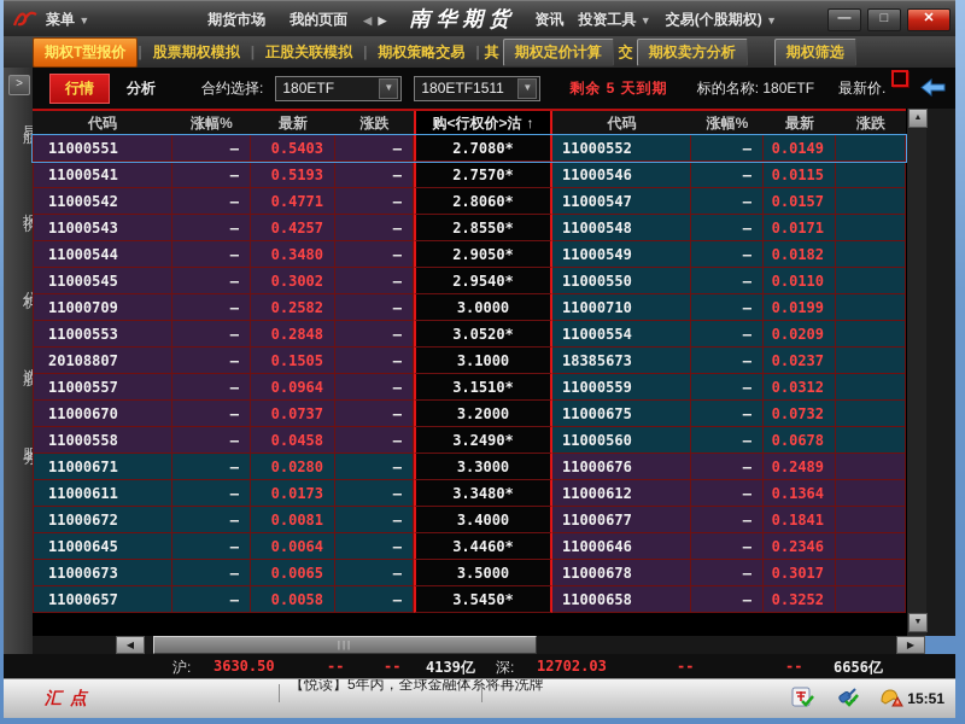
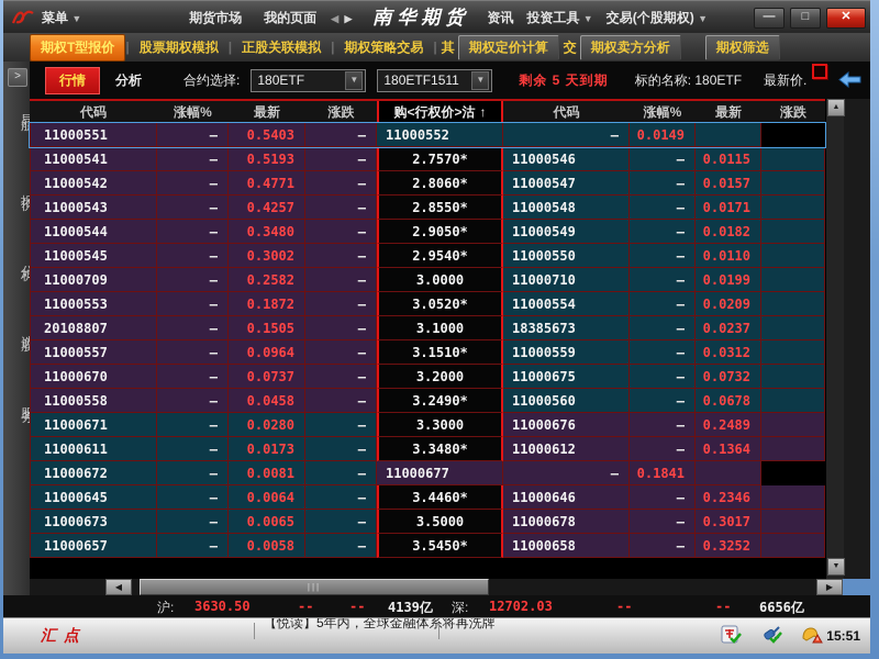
  菜单 ▼
  期货市场
  我的页面
  ◀ ▶
  南华期货
  资讯
  投资工具 ▼
  交易(个股期权) ▼
  —
  □
  ✕
  期权T型报价
  |
  股票期权模拟
  |
  正股关联模拟
  |
  期权策略交易
  |
  其
  期权定价计算
  交
  期权卖方分析
  期权筛选
  >
  行情
  分析
  合约选择:
  180ETF
  ▼
  180ETF1511
  ▼
  剩余 5 天到期
  标的名称: 180ETF
  最新价.
  代码
  涨幅%
  最新
  涨跌
  购<行权价>沽
  ↑
  代码
  涨幅%
  最新
  涨跌
  11000551
  —
  0.5403
  —
- 2.7080*
  11000552
  —
  0.0149
  11000541
  —
  0.5193
  —
  2.7570*
  11000546
  —
  0.0115
  11000542
  —
  0.4771
  —
  2.8060*
  11000547
  —
  0.0157
  11000543
  —
  0.4257
  —
  2.8550*
  11000548
  —
  0.0171
  11000544
  —
  0.3480
  —
  2.9050*
  11000549
  —
  0.0182
  11000545
  —
  0.3002
  —
  2.9540*
  11000550
  —
  0.0110
  11000709
  —
  0.2582
  —
  3.0000
  11000710
  —
  0.0199
  11000553
  —
- 0.2848
+ 0.1872
  —
  3.0520*
  11000554
  —
  0.0209
  20108807
  —
  0.1505
  —
  3.1000
  18385673
  —
  0.0237
  11000557
  —
  0.0964
  —
  3.1510*
  11000559
  —
  0.0312
  11000670
  —
  0.0737
  —
  3.2000
  11000675
  —
  0.0732
  11000558
  —
  0.0458
  —
  3.2490*
  11000560
  —
  0.0678
  11000671
  —
  0.0280
  —
  3.3000
  11000676
  —
  0.2489
  11000611
  —
  0.0173
  —
  3.3480*
  11000612
  —
  0.1364
  11000672
  —
  0.0081
  —
- 3.4000
  11000677
  —
  0.1841
  11000645
  —
  0.0064
  —
  3.4460*
  11000646
  —
  0.2346
  11000673
  —
  0.0065
  —
  3.5000
  11000678
  —
  0.3017
  11000657
  —
  0.0058
  —
  3.5450*
  11000658
  —
  0.3252
  ◀
  |||
  ▶
  沪:
  3630.50
  --
  --
  4139亿
  深:
  12702.03
  --
  --
  6656亿
  汇点
  【悦读】5年内，全球金融体系将再洗牌
  15:51
